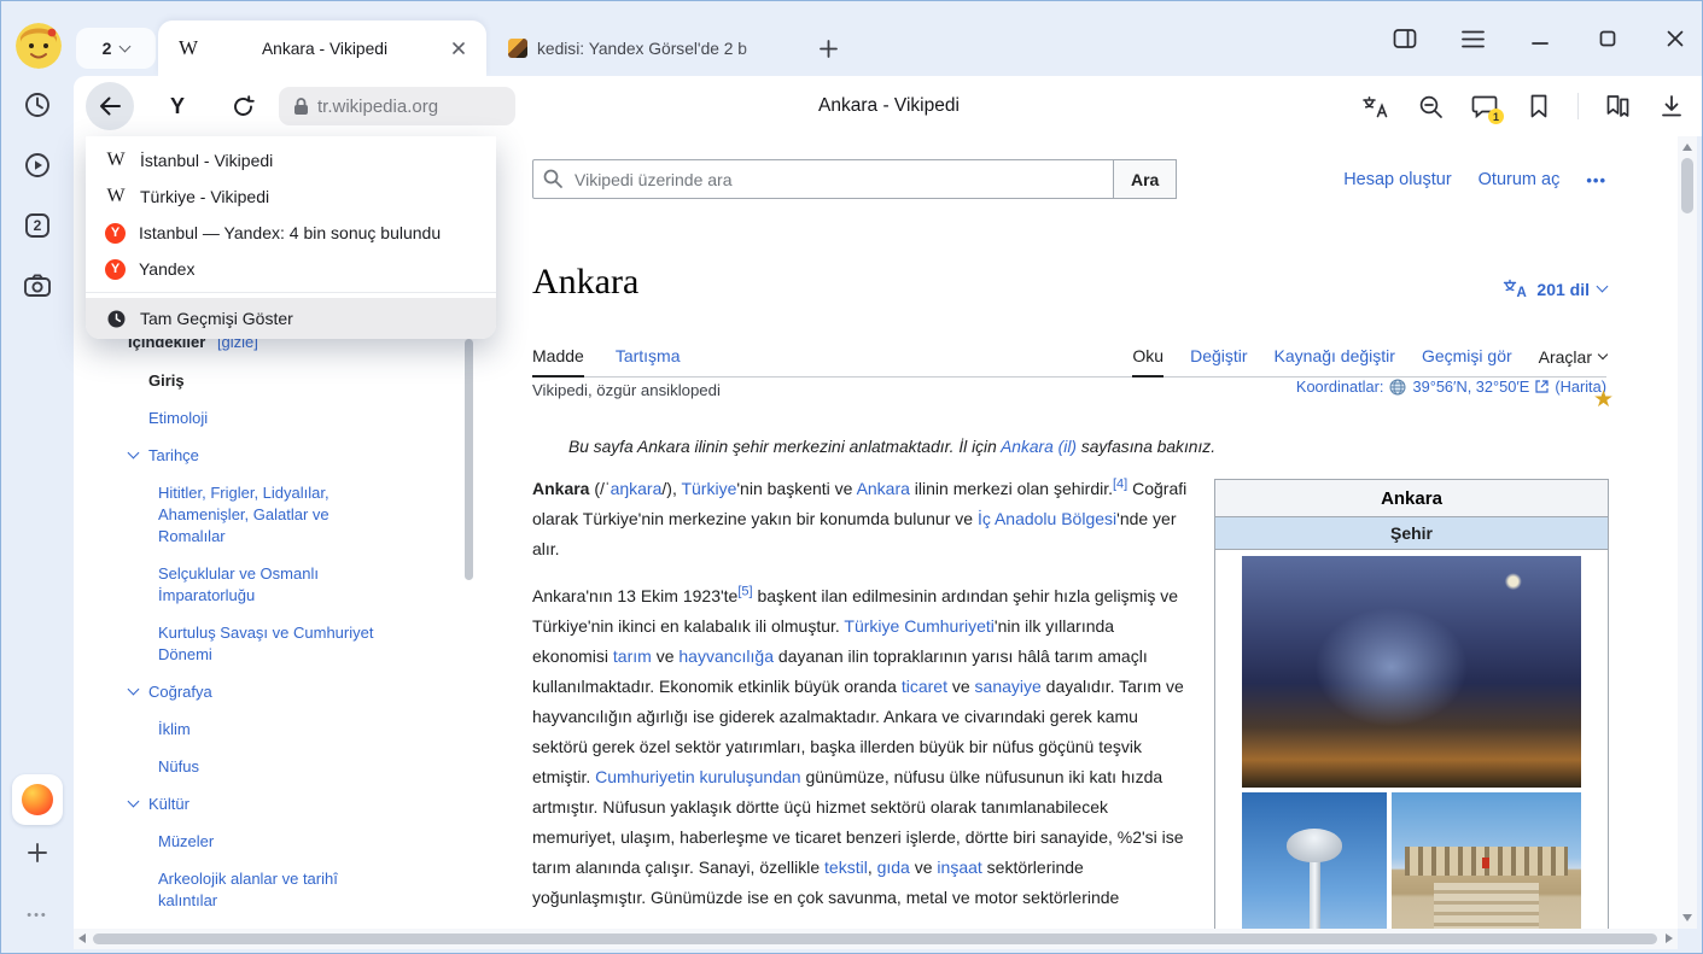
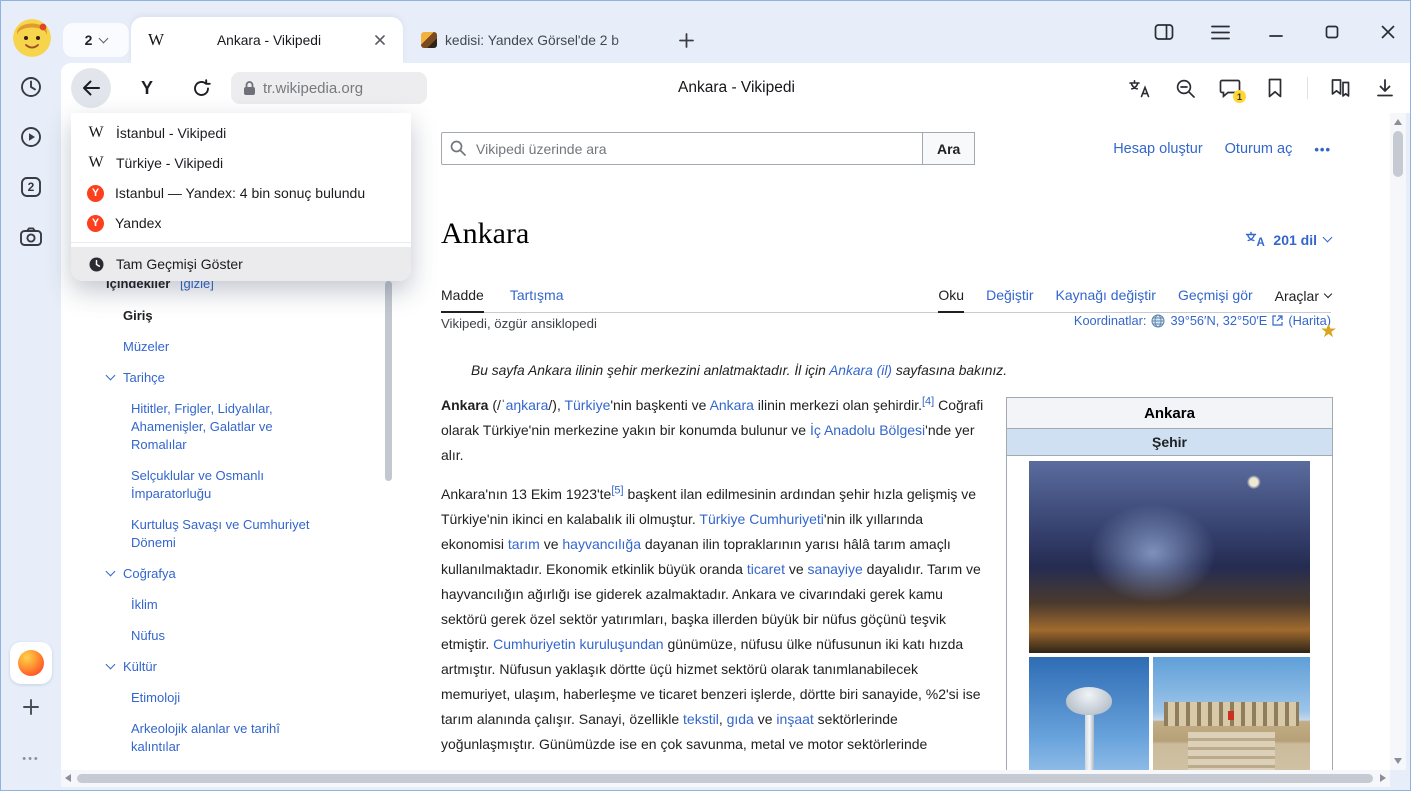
  2
  W
  Ankara - Vikipedi
  kedisi: Yandex Görsel'de 2 b
  2
  •••
  Y
  tr.wikipedia.org
  Ankara - Vikipedi
  1
  İçindekiler [gizle]
  Giriş
- Etimoloji
+ Müzeler
  Tarihçe
  Hititler, Frigler, Lidyalılar, Ahamenişler, Galatlar ve Romalılar
  Selçuklular ve Osmanlı İmparatorluğu
  Kurtuluş Savaşı ve Cumhuriyet Dönemi
  Coğrafya
  İklim
  Nüfus
  Kültür
- Müzeler
+ Etimoloji
  Arkeolojik alanlar ve tarihî kalıntılar
  Vikipedi üzerinde ara
  Ara
  Hesap oluştur
  Oturum aç
  •••
  Ankara
  A
  201 dil
  Madde
  Tartışma
  Oku
  Değiştir
  Kaynağı değiştir
  Geçmişi gör
  Araçlar
  Vikipedi, özgür ansiklopedi
  Koordinatlar:
  39°56′N, 32°50′E
  (Harita)
  ★
  Bu sayfa Ankara ilinin şehir merkezini anlatmaktadır. İl için Ankara (il) sayfasına bakınız.
  Ankara (/ˈaŋkara/), Türkiye'nin başkenti ve Ankara ilinin merkezi olan şehirdir.[4] Coğrafi olarak Türkiye'nin merkezine yakın bir konumda bulunur ve İç Anadolu Bölgesi'nde yer alır.
  Ankara'nın 13 Ekim 1923'te[5] başkent ilan edilmesinin ardından şehir hızla gelişmiş ve Türkiye'nin ikinci en kalabalık ili olmuştur. Türkiye Cumhuriyeti'nin ilk yıllarında ekonomisi tarım ve hayvancılığa dayanan ilin topraklarının yarısı hâlâ tarım amaçlı kullanılmaktadır. Ekonomik etkinlik büyük oranda ticaret ve sanayiye dayalıdır. Tarım ve hayvancılığın ağırlığı ise giderek azalmaktadır. Ankara ve civarındaki gerek kamu sektörü gerek özel sektör yatırımları, başka illerden büyük bir nüfus göçünü teşvik etmiştir. Cumhuriyetin kuruluşundan günümüze, nüfusu ülke nüfusunun iki katı hızda artmıştır. Nüfusun yaklaşık dörtte üçü hizmet sektörü olarak tanımlanabilecek memuriyet, ulaşım, haberleşme ve ticaret benzeri işlerde, dörtte biri sanayide, %2'si ise tarım alanında çalışır. Sanayi, özellikle tekstil, gıda ve inşaat sektörlerinde yoğunlaşmıştır. Günümüzde ise en çok savunma, metal ve motor sektörlerinde
  Ankara
  Şehir
  W
  İstanbul - Vikipedi
  W
  Türkiye - Vikipedi
  Y
  Istanbul — Yandex: 4 bin sonuç bulundu
  Y
  Yandex
  Tam Geçmişi Göster
